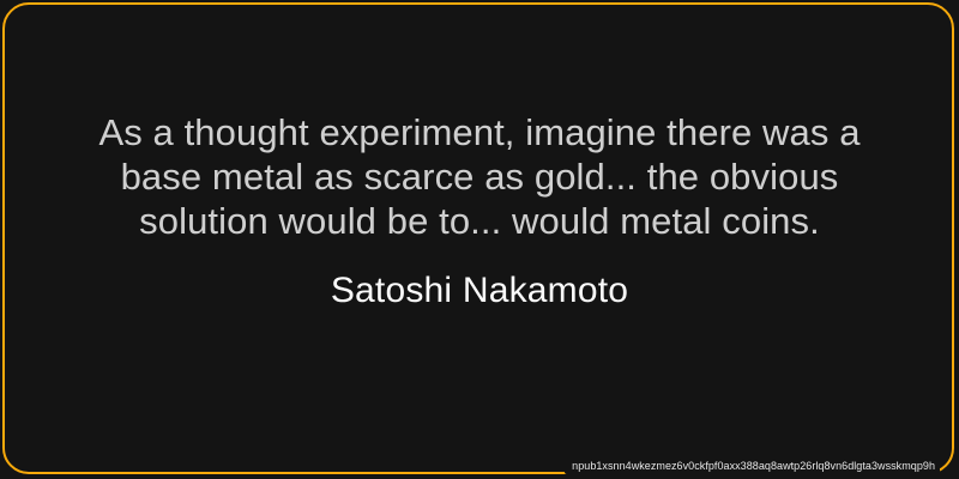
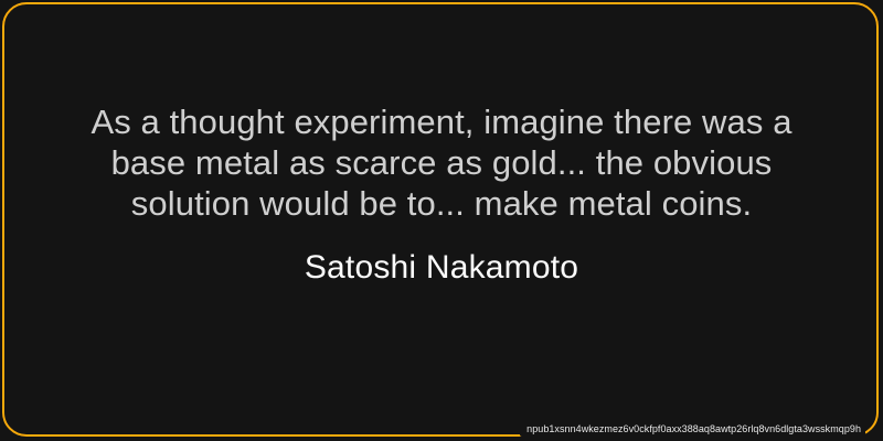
  As a thought experiment, imagine there was a
  base metal as scarce as gold... the obvious
- solution would be to... would metal coins.
+ solution would be to... make metal coins.
  Satoshi Nakamoto
  npub1xsnn4wkezmez6v0ckfpf0axx388aq8awtp26rlq8vn6dlgta3wsskmqp9h
